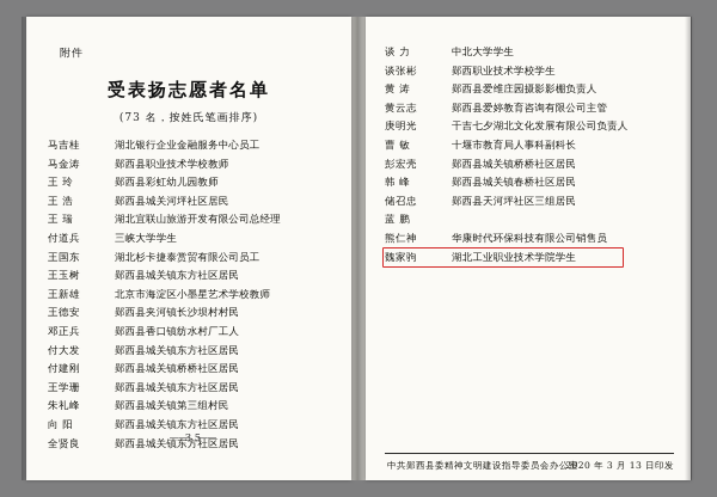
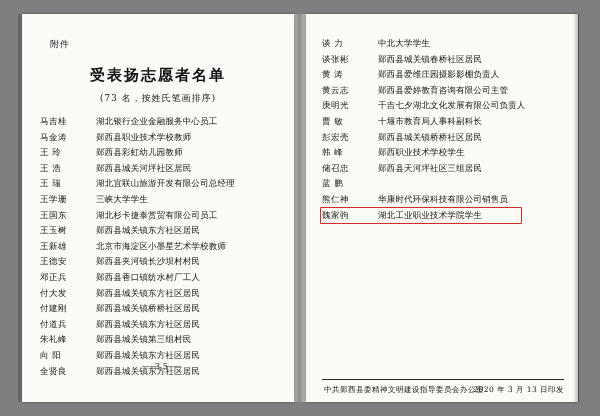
  附件
  受表扬志愿者名单
  (73 名，按姓氏笔画排序)
  马吉桂
  湖北银行企业金融服务中心员工
  马金涛
  郧西县职业技术学校教师
  王 玲
  郧西县彩虹幼儿园教师
  王 浩
  郧西县城关河坪社区居民
  王 瑞
  湖北宜联山旅游开发有限公司总经理
- 付道兵
+ 王学珊
  三峡大学学生
  王国东
  湖北杉卡捷泰赏贸有限公司员工
  王玉树
  郧西县城关镇东方社区居民
  王新雄
  北京市海淀区小墨星艺术学校教师
  王德安
  郧西县夹河镇长沙坝村村民
  邓正兵
  郧西县香口镇纺水村厂工人
  付大发
  郧西县城关镇东方社区居民
  付建刚
  郧西县城关镇桥桥社区居民
- 王学珊
+ 付道兵
  郧西县城关镇东方社区居民
  朱礼峰
  郧西县城关镇第三组村民
  向 阳
  郧西县城关镇东方社区居民
  全贤良
  郧西县城关镇东方社区居民
  — 3 —
  谈 力
  中北大学学生
  谈张彬
- 郧西职业技术学校学生
+ 郧西县城关镇春桥社区居民
  黄 涛
  郧西县爱维庄园摄影影棚负责人
  黄云志
  郧西县爱婷教育咨询有限公司主管
  庚明光
  干吉七夕湖北文化发展有限公司负责人
  曹 敏
  十堰市教育局人事科副科长
  彭宏壳
  郧西县城关镇桥桥社区居民
  韩 峰
- 郧西县城关镇春桥社区居民
+ 郧西职业技术学校学生
  储召忠
  郧西县天河坪社区三组居民
  蓝 鹏
  熊仁神
  华康时代环保科技有限公司销售员
  魏家驹
  湖北工业职业技术学院学生
  — 5 —
  中共郧西县委精神文明建设指导委员会办公室
  2020 年 3 月 13 日印发
